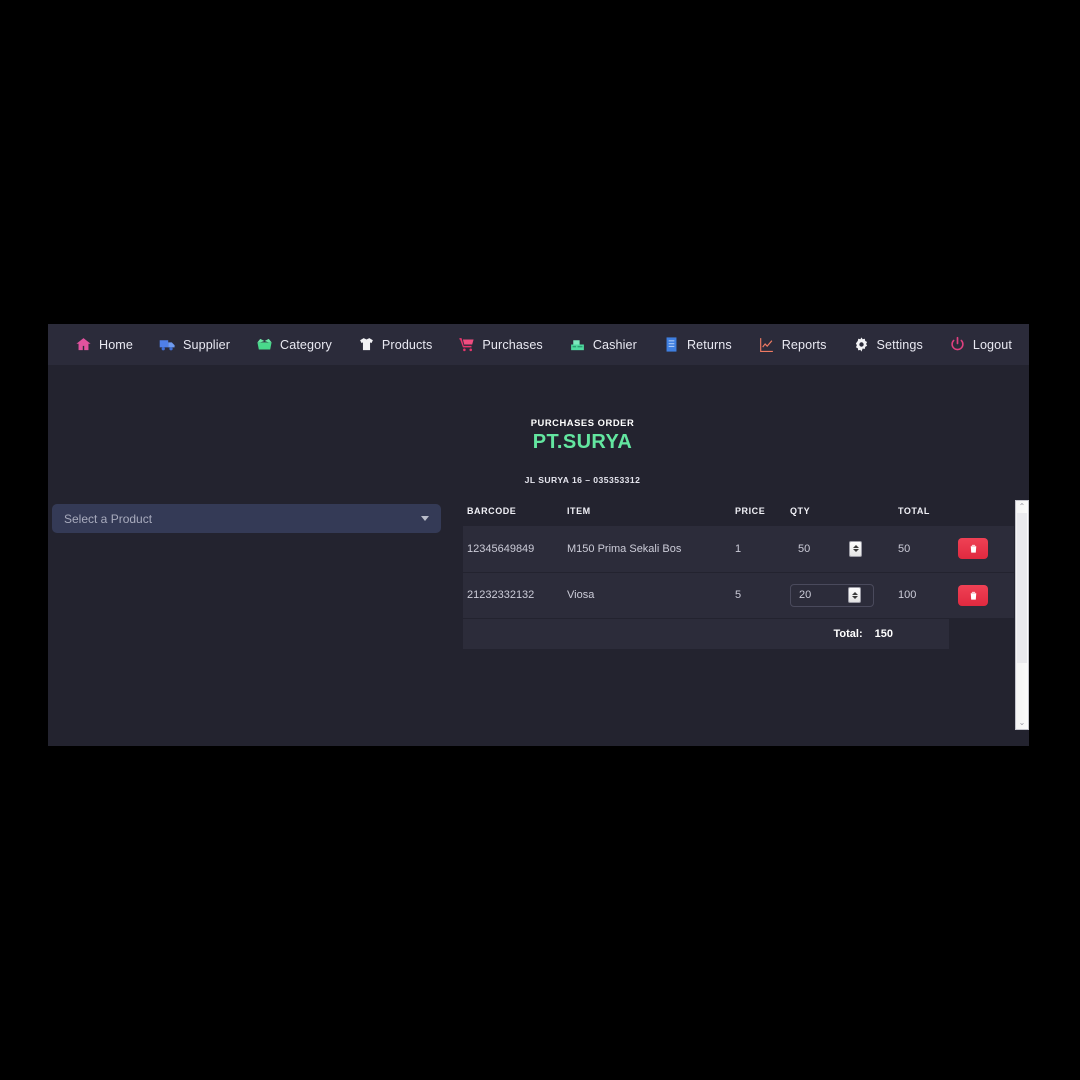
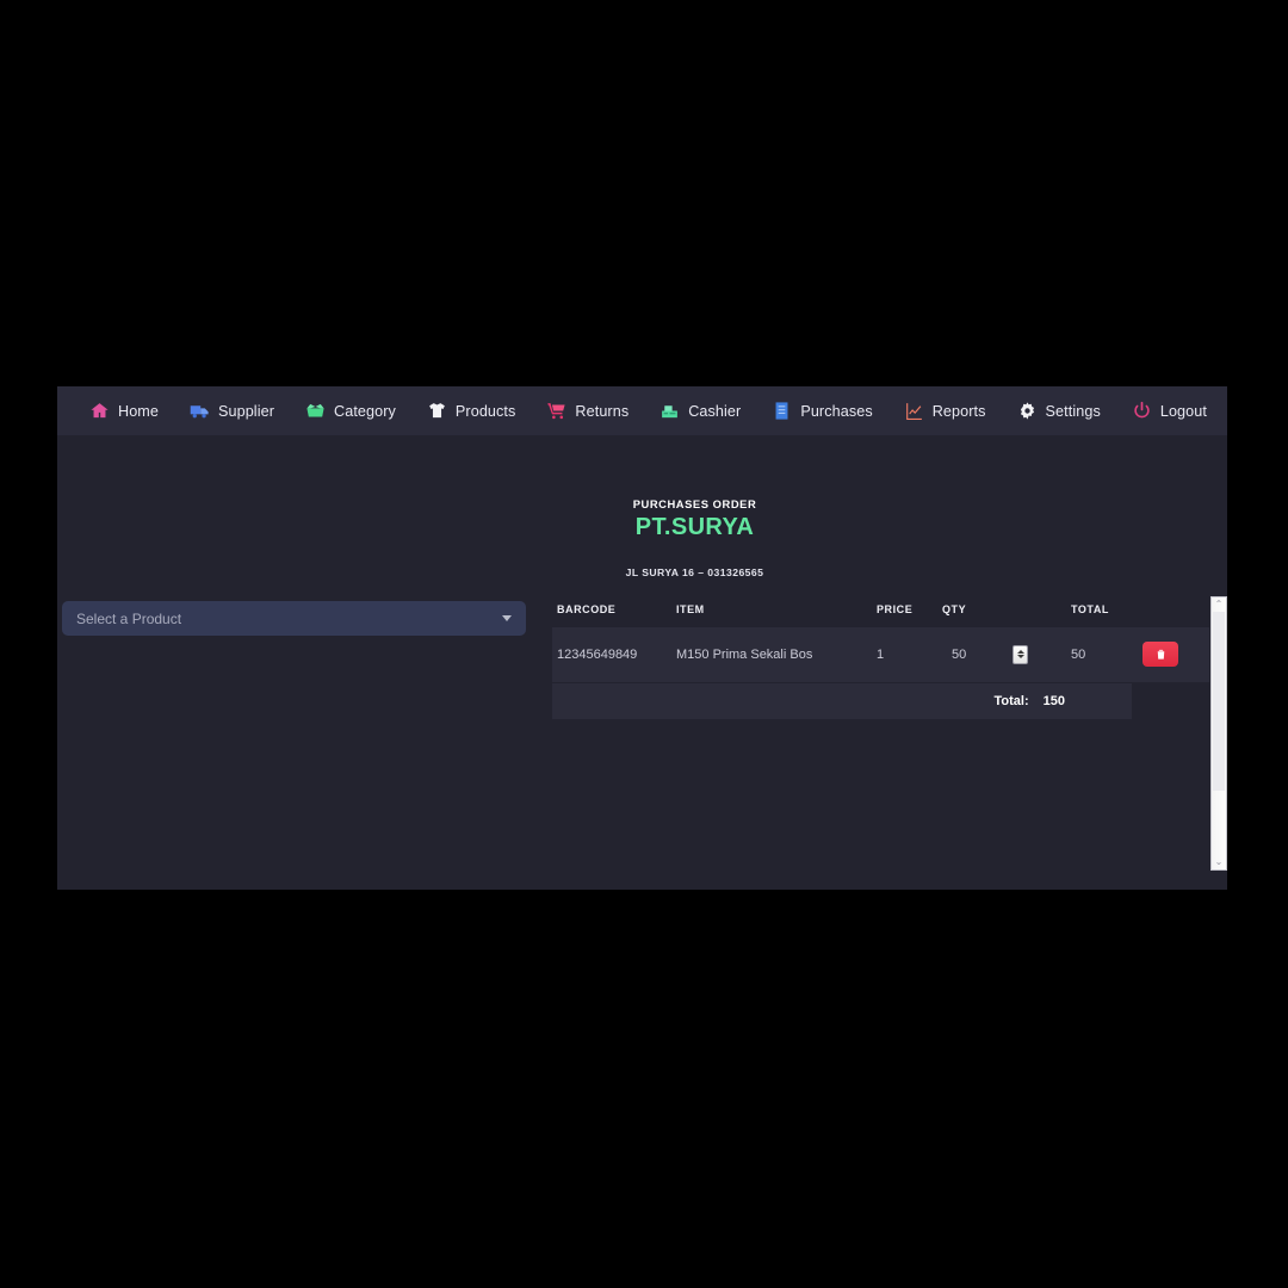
  Home
  Supplier
  Category
  Products
- Purchases
+ Returns
  Cashier
- Returns
+ Purchases
  Reports
  Settings
  Logout
  PURCHASES ORDER
  PT.SURYA
- JL SURYA 16 – 035353312
+ JL SURYA 16 – 031326565
  Select a Product
  BARCODE	ITEM	PRICE	QTY		TOTAL
  12345649849	M150 Prima Sekali Bos	1	50	50
- 21232332132	Viosa	5	20	100
  Total:
  150
  ⌃
  ⌄
